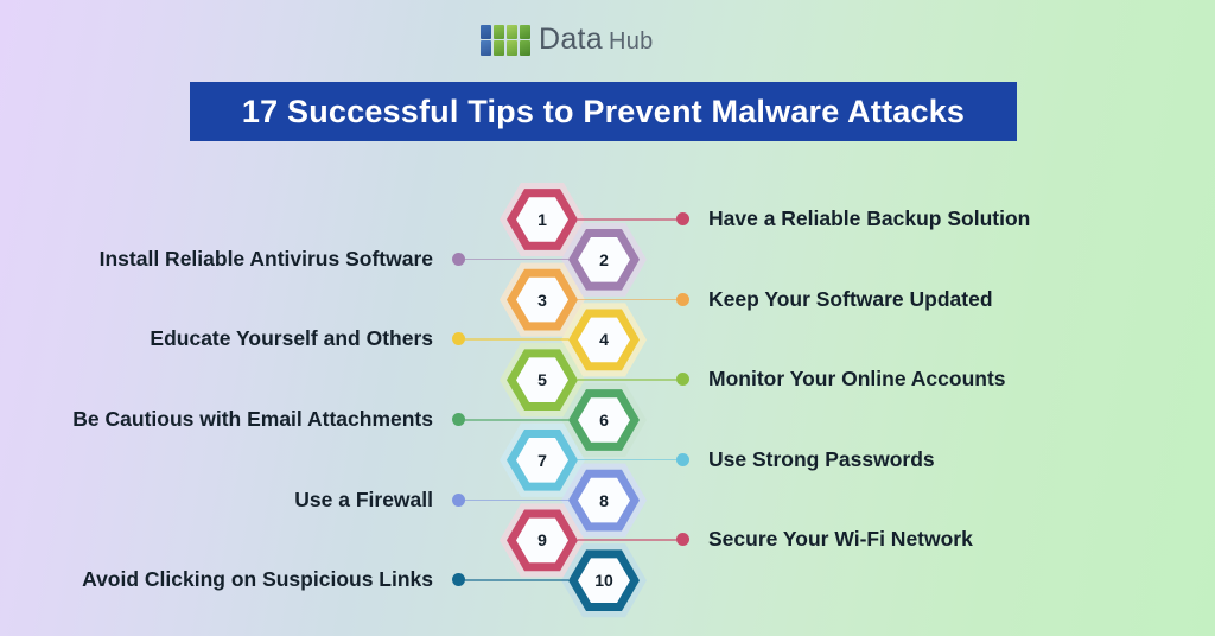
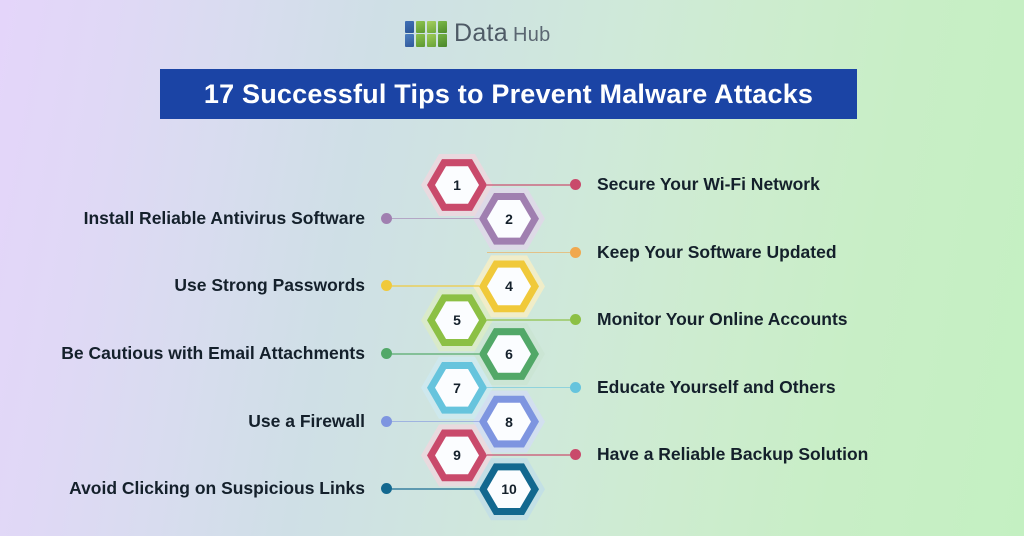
  Data Hub
  17 Successful Tips to Prevent Malware Attacks
  1
  2
- 3
  4
  5
  6
  7
  8
  9
  10
- Have a Reliable Backup Solution
+ Secure Your Wi-Fi Network
  Install Reliable Antivirus Software
  Keep Your Software Updated
- Educate Yourself and Others
+ Use Strong Passwords
  Monitor Your Online Accounts
  Be Cautious with Email Attachments
- Use Strong Passwords
+ Educate Yourself and Others
  Use a Firewall
- Secure Your Wi-Fi Network
+ Have a Reliable Backup Solution
  Avoid Clicking on Suspicious Links
